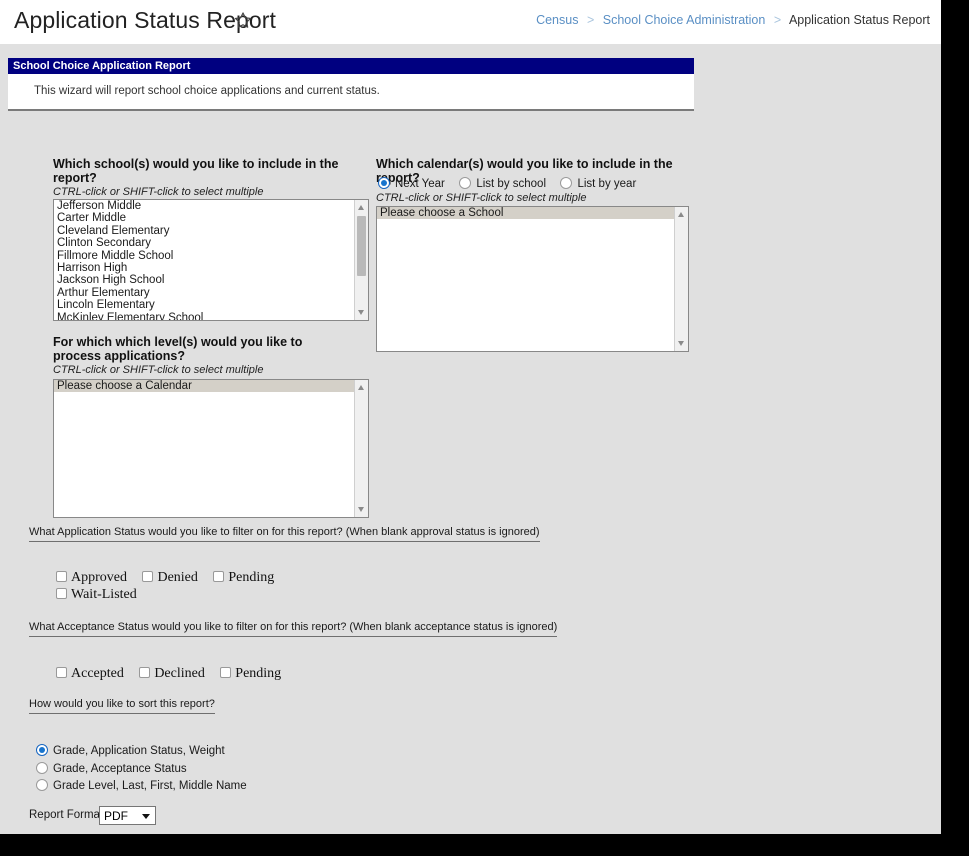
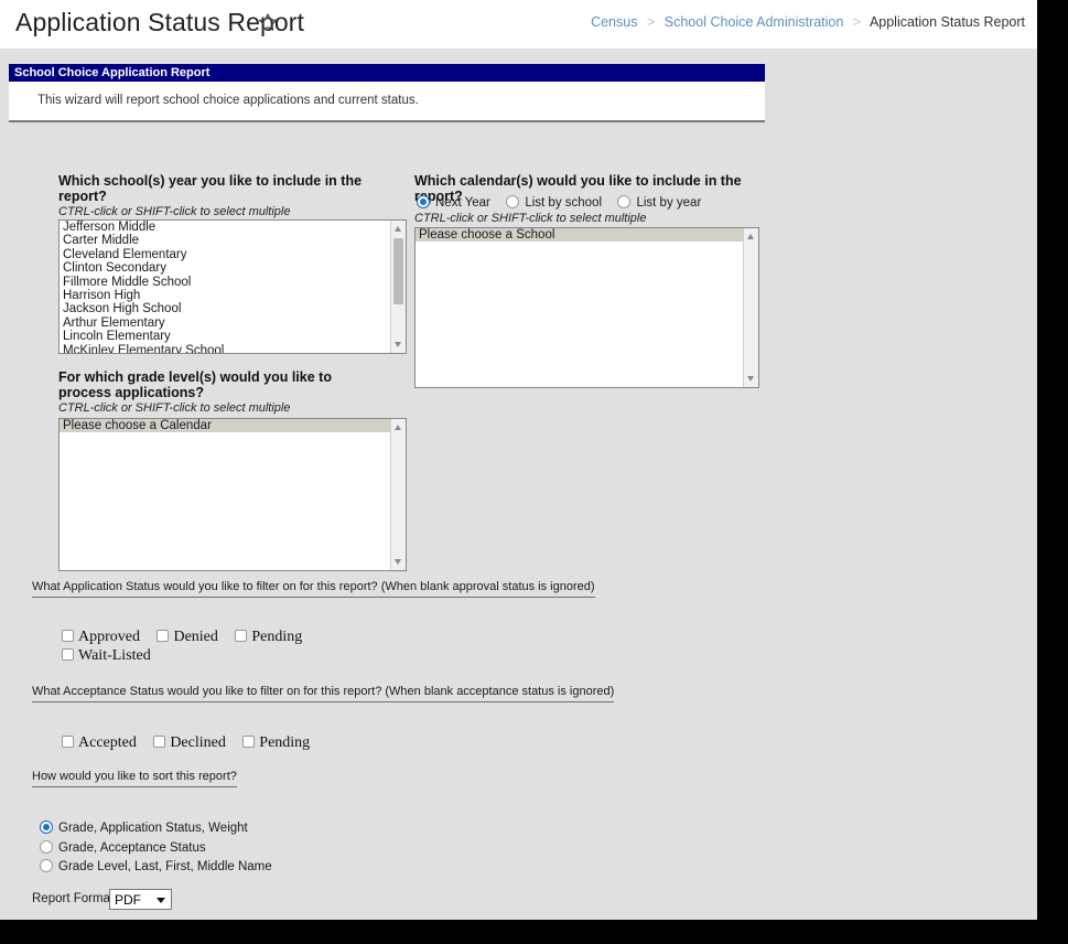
  Application Status Report
  Census > School Choice Administration > Application Status Report
  School Choice Application Report
  This wizard will report school choice applications and current status.
- Which school(s) would you like to include in the report?
+ Which school(s) year you like to include in the report?
  CTRL-click or SHIFT-click to select multiple
  Jefferson Middle
  Carter Middle
  Cleveland Elementary
  Clinton Secondary
  Fillmore Middle School
  Harrison High
  Jackson High School
  Arthur Elementary
  Lincoln Elementary
  McKinley Elementary School
  Which calendar(s) would you like to include in the rport?
  Next Year List by school List by year
  CTRL-click or SHIFT-click to select multiple
  Please choose a School
- For which which level(s) would you like to process applications?
+ For which grade level(s) would you like to process applications?
  CTRL-click or SHIFT-click to select multiple
  Please choose a Calendar
  What Application Status would you like to filter on for this report? (When blank approval status is ignored)
  Approved Denied Pending
  Wait-Listed
  What Acceptance Status would you like to filter on for this report? (When blank acceptance status is ignored)
  Accepted Declined Pending
  How would you like to sort this report?
  Grade, Application Status, Weight
  Grade, Acceptance Status
  Grade Level, Last, First, Middle Name
  Report Forma
  PDF
